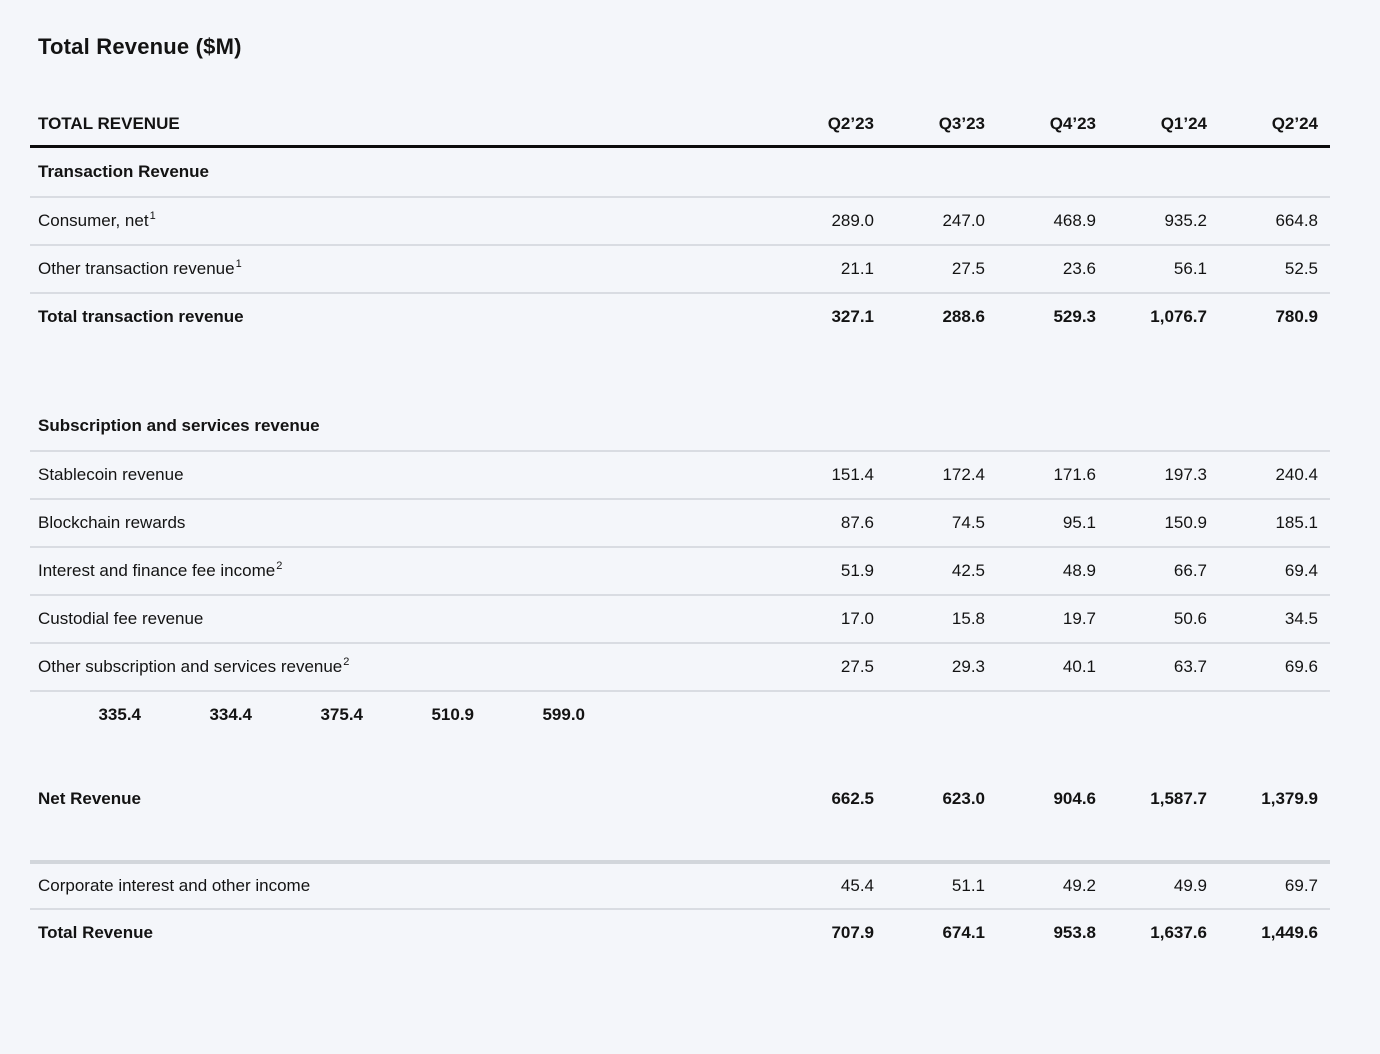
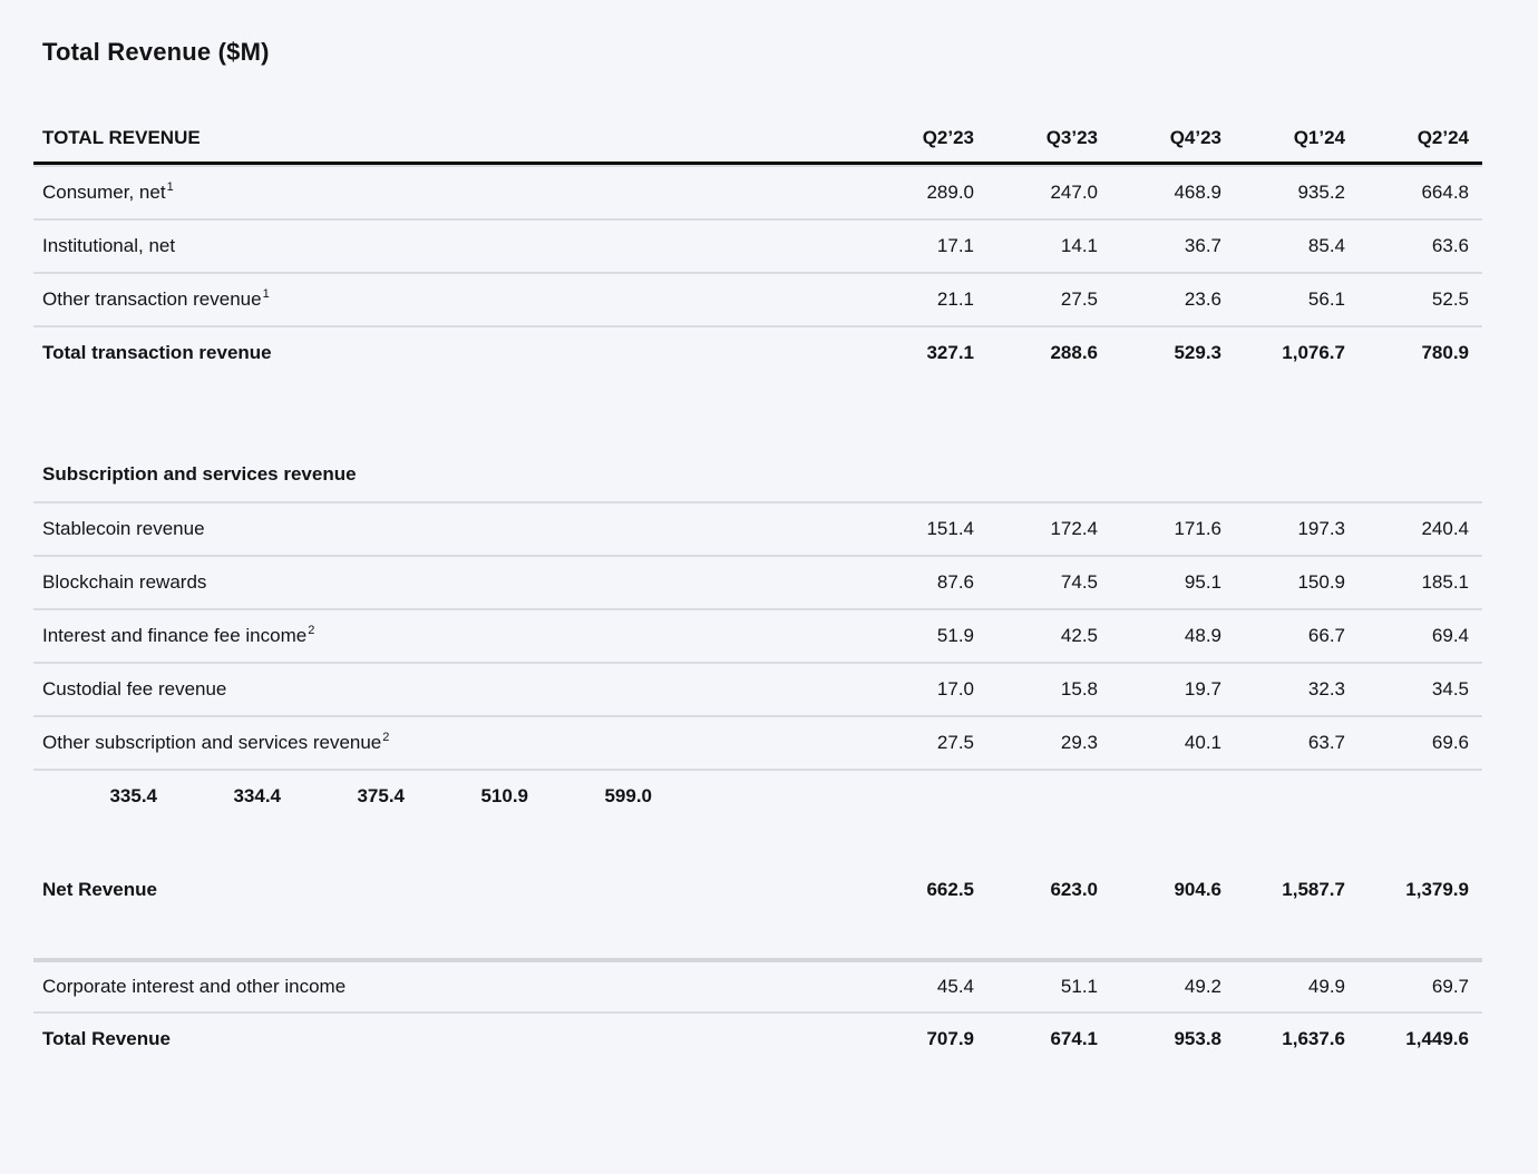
  Total Revenue ($M)
  TOTAL REVENUE
  Q2’23
  Q3’23
  Q4’23
  Q1’24
  Q2’24
- Transaction Revenue
  Consumer, net1
  289.0
  247.0
  468.9
  935.2
  664.8
+ Institutional, net
+ 17.1
+ 14.1
+ 36.7
+ 85.4
+ 63.6
  Other transaction revenue1
  21.1
  27.5
  23.6
  56.1
  52.5
  Total transaction revenue
  327.1
  288.6
  529.3
  1,076.7
  780.9
  Subscription and services revenue
  Stablecoin revenue
  151.4
  172.4
  171.6
  197.3
  240.4
  Blockchain rewards
  87.6
  74.5
  95.1
  150.9
  185.1
  Interest and finance fee income2
  51.9
  42.5
  48.9
  66.7
  69.4
  Custodial fee revenue
  17.0
  15.8
  19.7
- 50.6
+ 32.3
  34.5
  Other subscription and services revenue2
  27.5
  29.3
  40.1
  63.7
  69.6
  335.4
  334.4
  375.4
  510.9
  599.0
  Net Revenue
  662.5
  623.0
  904.6
  1,587.7
  1,379.9
  Corporate interest and other income
  45.4
  51.1
  49.2
  49.9
  69.7
  Total Revenue
  707.9
  674.1
  953.8
  1,637.6
  1,449.6
